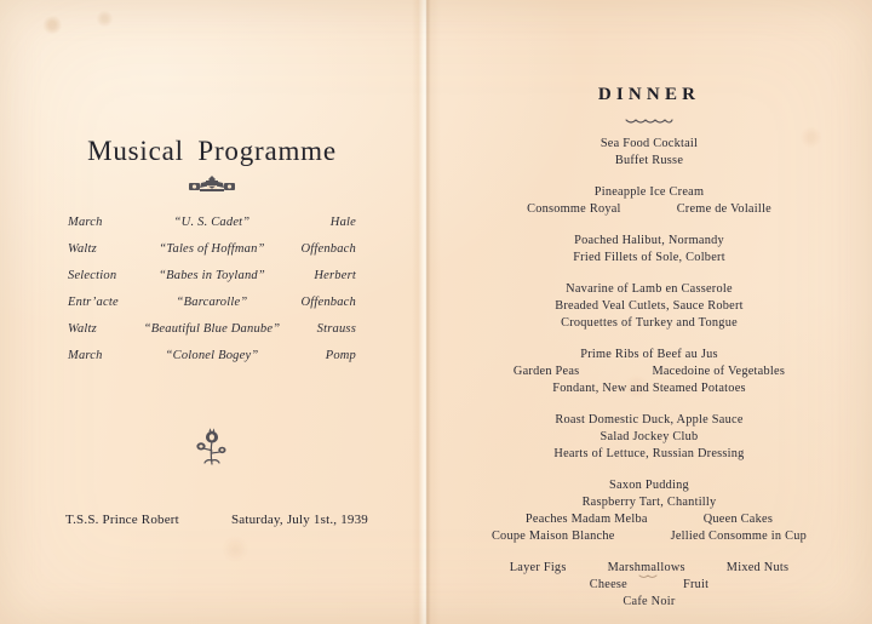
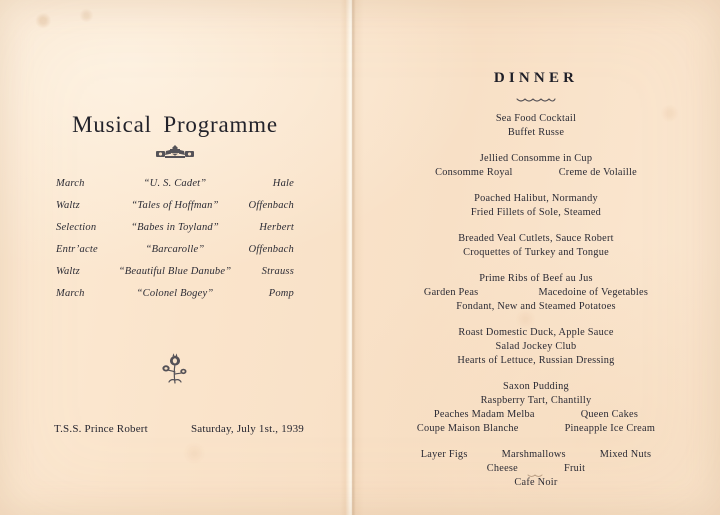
  Musical Programme
  March	“U. S. Cadet”	Hale
  Waltz	“Tales of Hoffman”	Offenbach
  Selection	“Babes in Toyland”	Herbert
  Entr’acte	“Barcarolle”	Offenbach
  Waltz	“Beautiful Blue Danube”	Strauss
  March	“Colonel Bogey”	Pomp
  T.S.S. Prince Robert
  Saturday, July 1st., 1939
  DINNER
  Sea Food Cocktail
  Buffet Russe
- Pineapple Ice Cream
+ Jellied Consomme in Cup
  Consomme Royal
  Creme de Volaille
  Poached Halibut, Normandy
- Fried Fillets of Sole, Colbert
+ Fried Fillets of Sole, Steamed
- Navarine of Lamb en Casserole
  Breaded Veal Cutlets, Sauce Robert
  Croquettes of Turkey and Tongue
  Prime Ribs of Beef au Jus
  Garden Peas
  Macedoine of Vegetables
  Fondant, New and Steamed Potatoes
  Roast Domestic Duck, Apple Sauce
  Salad Jockey Club
  Hearts of Lettuce, Russian Dressing
  Saxon Pudding
  Raspberry Tart, Chantilly
  Peaches Madam Melba
  Queen Cakes
  Coupe Maison Blanche
- Jellied Consomme in Cup
+ Pineapple Ice Cream
  Layer Figs
  Marshmallows
  Mixed Nuts
  Cheese
  Fruit
  Cafe Noir
